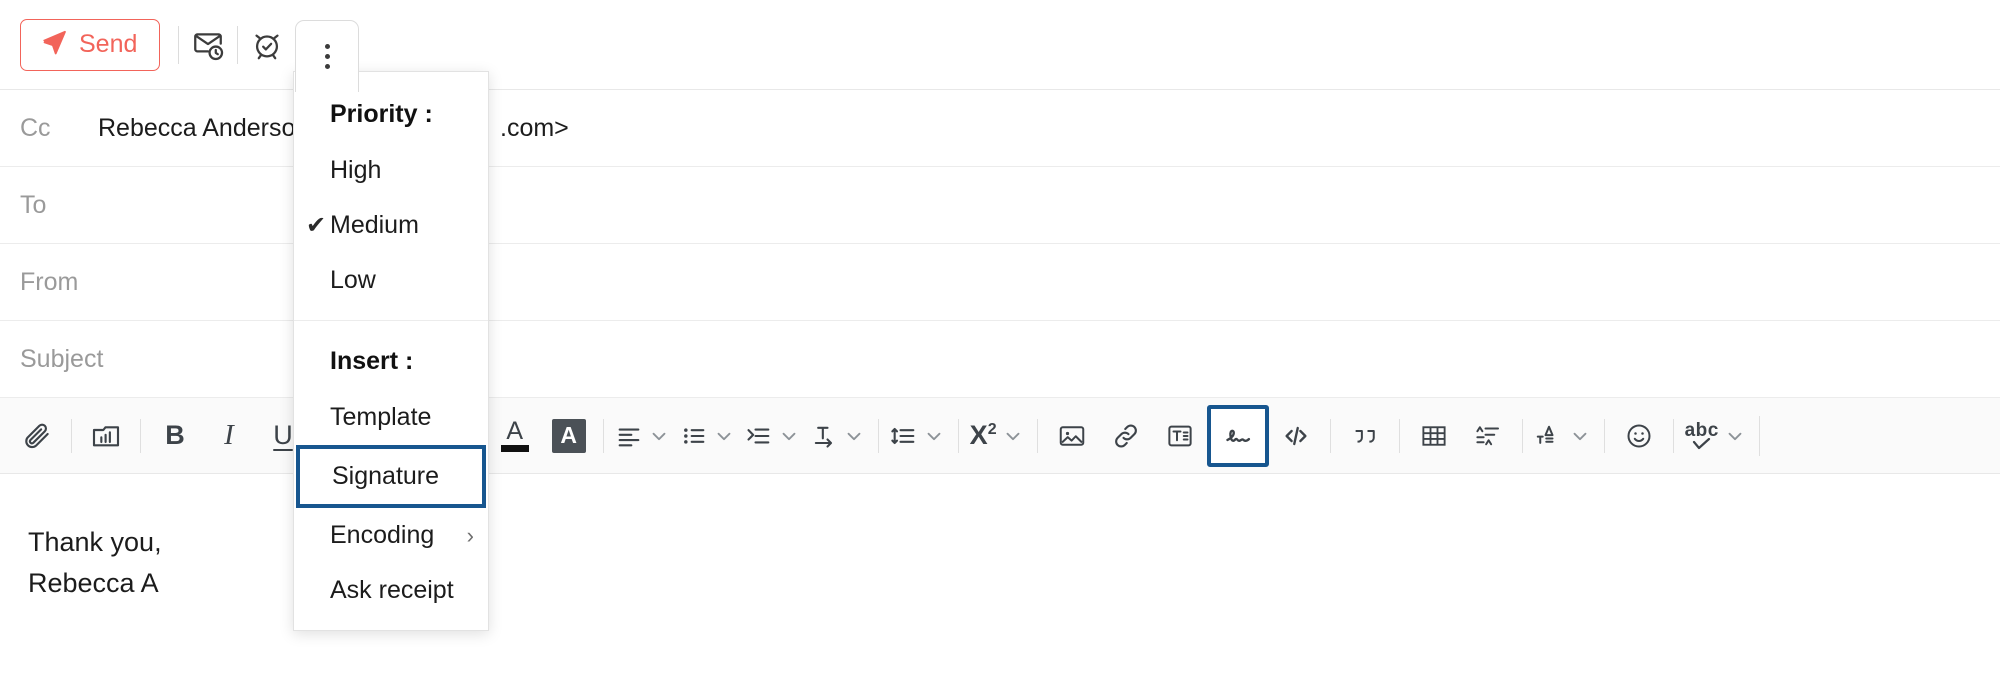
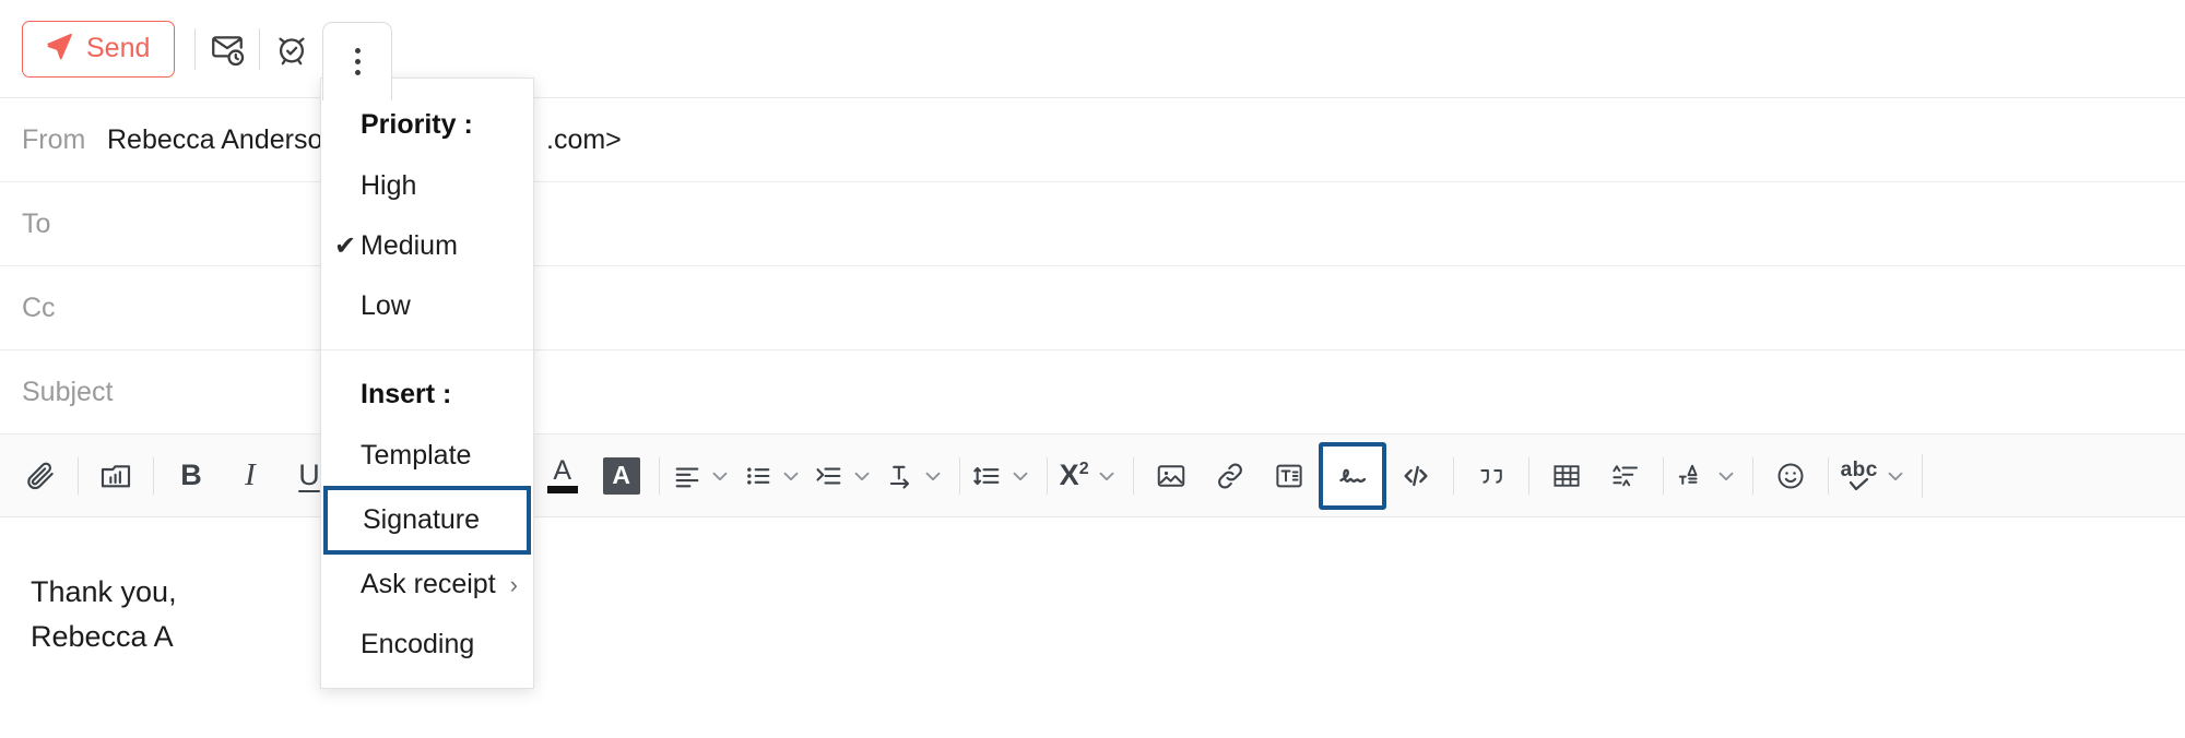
  Send
- Cc
+ From
  Rebecca Anderso
  .com>
  To
- From
+ Cc
  Subject
  B
  I
  U
  A
  A
  X2
  abc
  Thank you,
  Rebecca A
  Priority :
  High
  ✔
  Medium
  Low
  Insert :
  Template
  Signature
- Encoding
+ Ask receipt
  ›
- Ask receipt
+ Encoding
